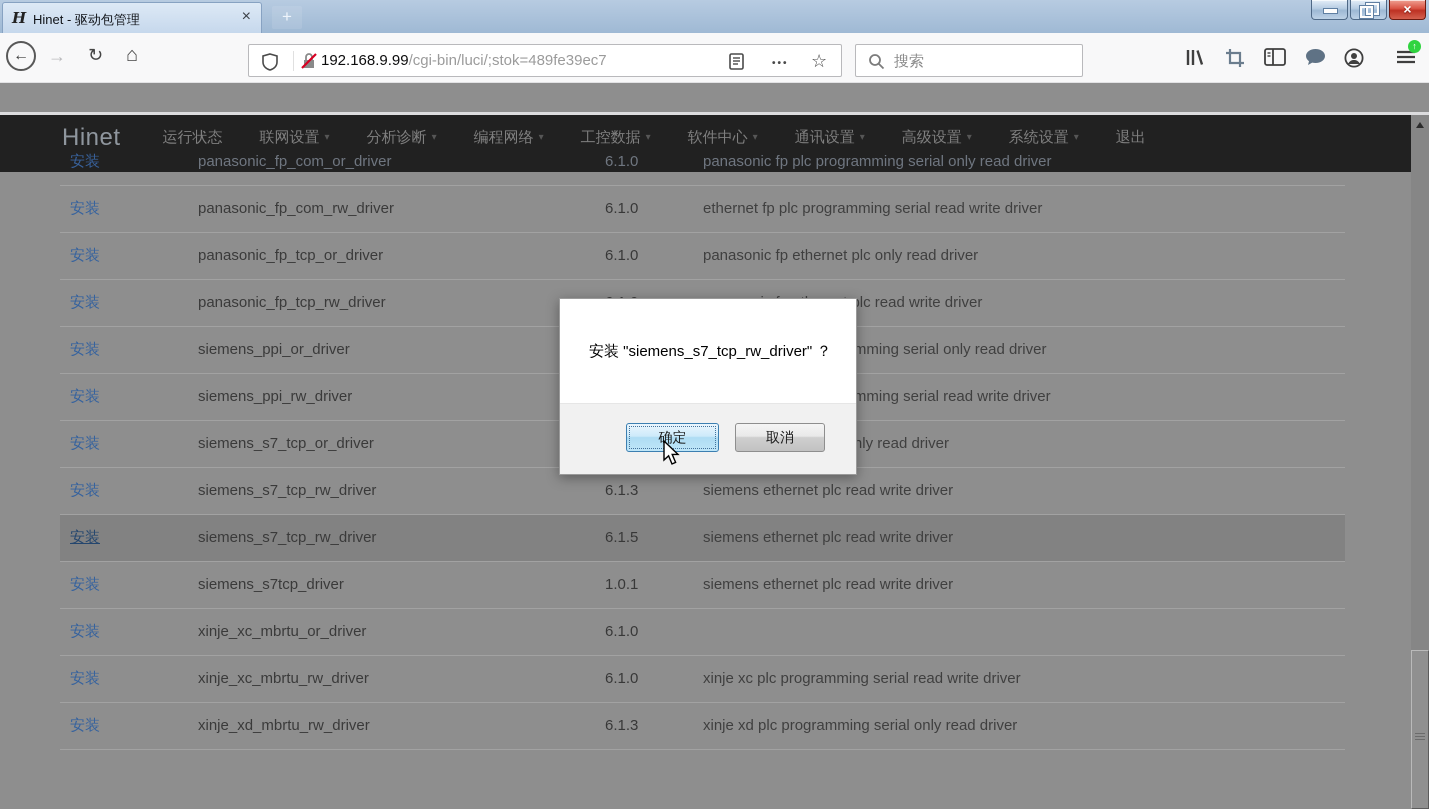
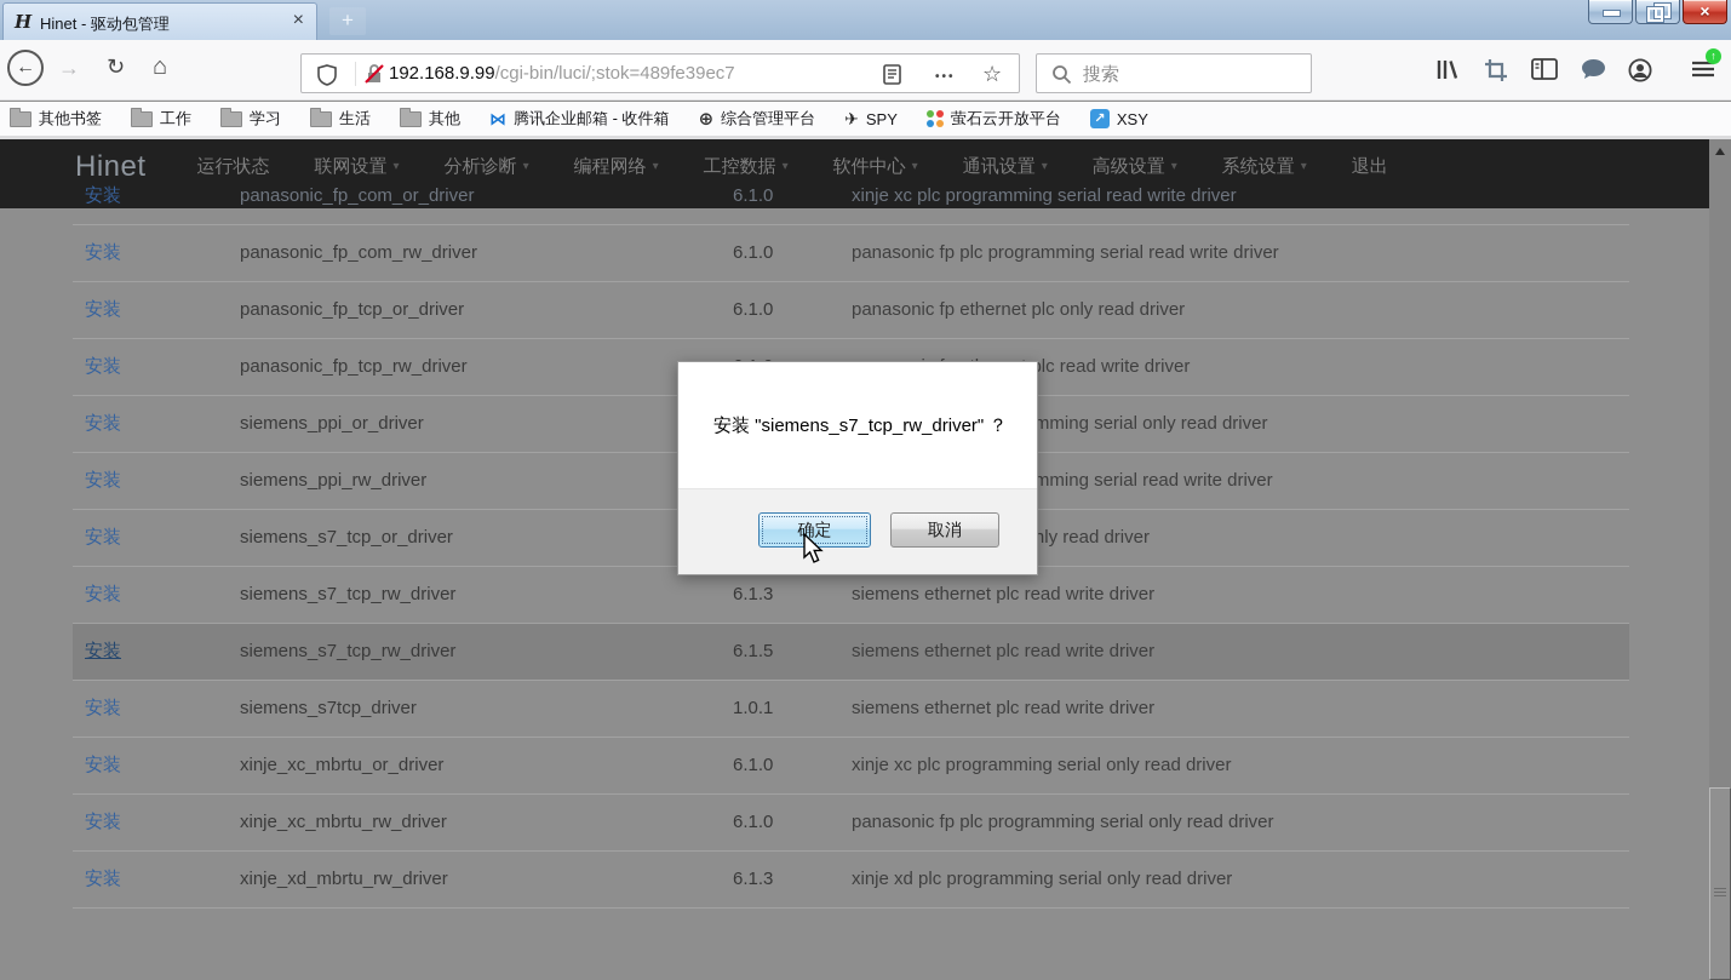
  H
  Hinet - 驱动包管理
  ×
  +
  ×
  ←
  →
  ↻
  ⌂
  192.168.9.99/cgi-bin/luci/;stok=489fe39ec7
  •••
  ☆
  搜索
  ↑
+ 其他书签
+ 工作
+ 学习
+ 生活
+ 其他
+ ⋈
+ 腾讯企业邮箱 - 收件箱
+ ⊕
+ 综合管理平台
+ ✈
+ SPY
+ 萤石云开放平台
+ ↗
+ XSY
  Hinet
  运行状态
  联网设置 ▾
  分析诊断 ▾
  编程网络 ▾
  工控数据 ▾
  软件中心 ▾
  通讯设置 ▾
  高级设置 ▾
  系统设置 ▾
  退出
  安装
  panasonic_fp_com_or_driver
  6.1.0
- panasonic fp plc programming serial only read driver
+ xinje xc plc programming serial read write driver
  安装
  panasonic_fp_com_rw_driver
  6.1.0
- ethernet fp plc programming serial read write driver
+ panasonic fp plc programming serial read write driver
  安装
  panasonic_fp_tcp_or_driver
  6.1.0
  panasonic fp ethernet plc only read driver
  安装
  panasonic_fp_tcp_rw_driver
  安装
  siemens_ppi_or_driver
  安装
  siemens_ppi_rw_driver
  安装
  siemens_s7_tcp_or_driver
  安装
  siemens_s7_tcp_rw_driver
  6.1.3
  siemens ethernet plc read write driver
  安装
  siemens_s7_tcp_rw_driver
  6.1.5
  siemens ethernet plc read write driver
  安装
  siemens_s7tcp_driver
  1.0.1
  siemens ethernet plc read write driver
  安装
  xinje_xc_mbrtu_or_driver
  6.1.0
+ xinje xc plc programming serial only read driver
  安装
  xinje_xc_mbrtu_rw_driver
  6.1.0
- xinje xc plc programming serial read write driver
+ panasonic fp plc programming serial only read driver
  安装
  xinje_xd_mbrtu_rw_driver
  6.1.3
  xinje xd plc programming serial only read driver
  安装 "siemens_s7_tcp_rw_driver" ？
  确定
  取消
